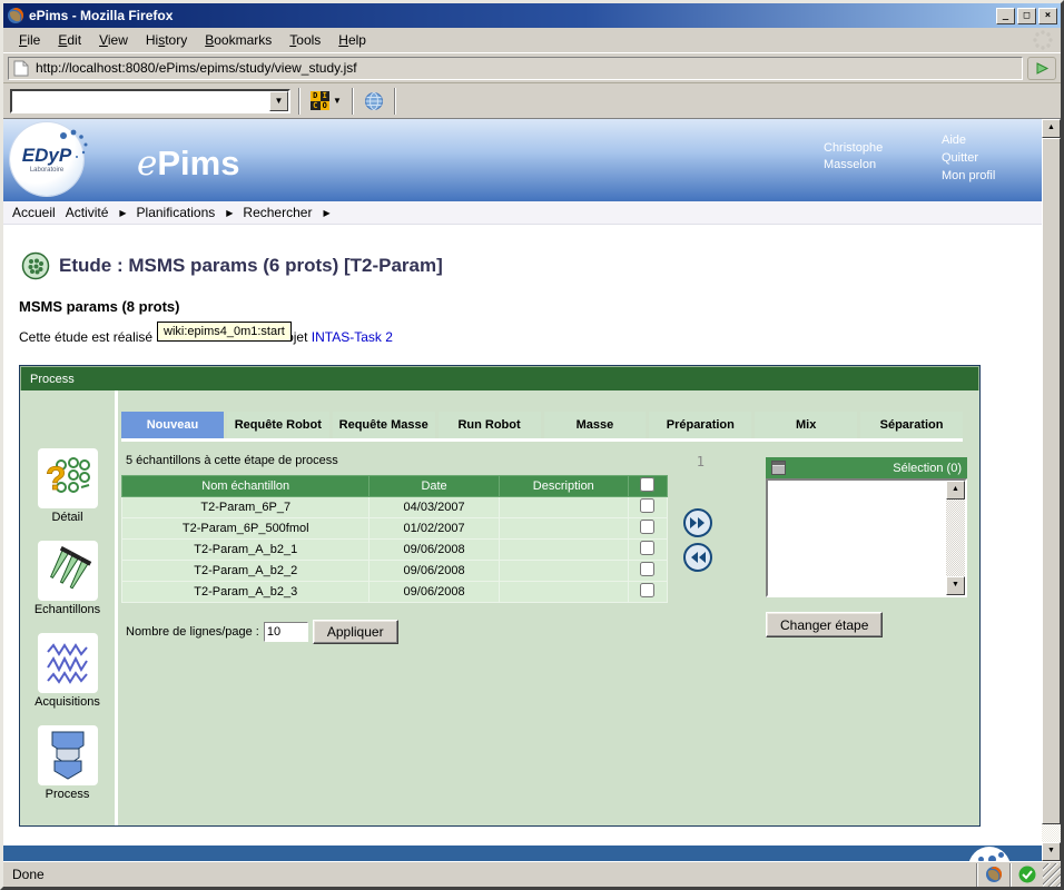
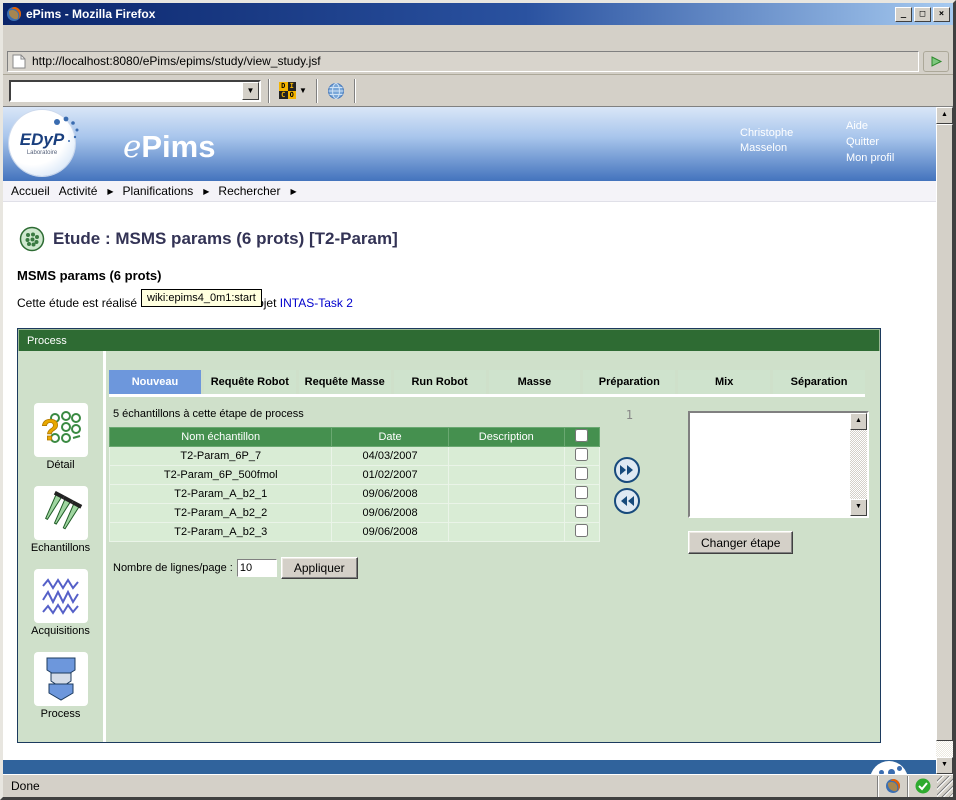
  ePims - Mozilla Firefox
  _
  □
  ×
- File
- Edit
- View
- History
- Bookmarks
- Tools
- Help
  http://localhost:8080/ePims/epims/study/view_study.jsf
  ▼
  D
  I
  C
  O
  ▼
  EDyP
  ePims
  Christophe
  Masselon
  Aide
  Quitter
  Mon profil
  Accueil
  Activité
  ▶
  Planifications
  ▶
  Rechercher
  ▶
  Etude : MSMS params (6 prots) [T2-Param]
- MSMS params (8 prots)
+ MSMS params (6 prots)
  Cette étude est réalisé jet INTAS-Task 2
  wiki:epims4_0m1:start
  Process
  ?
  Détail
  Echantillons
  Acquisitions
  Process
  Nouveau
  Requête Robot
  Requête Masse
  Run Robot
  Masse
  Préparation
  Mix
  Séparation
  5 échantillons à cette étape de process
  1
  Nom échantillon	Date	Description
  T2-Param_6P_7	04/03/2007
  T2-Param_6P_500fmol	01/02/2007
  T2-Param_A_b2_1	09/06/2008
  T2-Param_A_b2_2	09/06/2008
  T2-Param_A_b2_3	09/06/2008
  Nombre de lignes/page :
  10
  Appliquer
- Sélection (0)
  Changer étape
  Done
